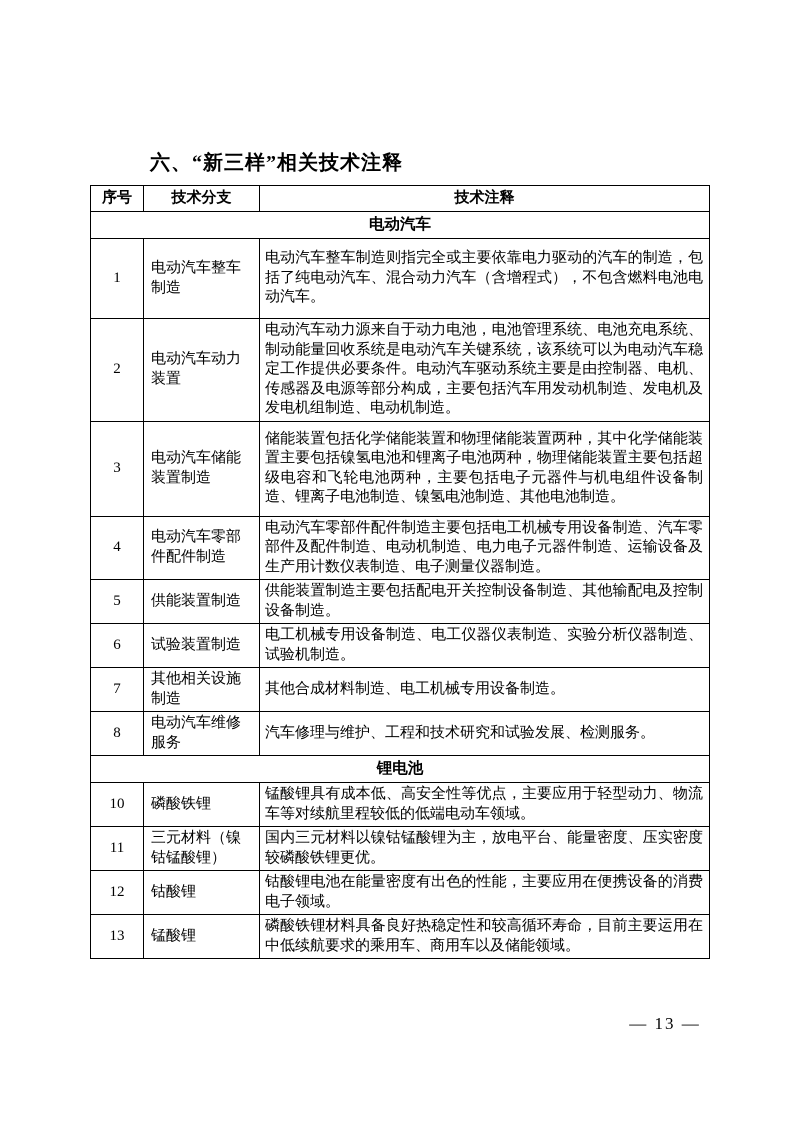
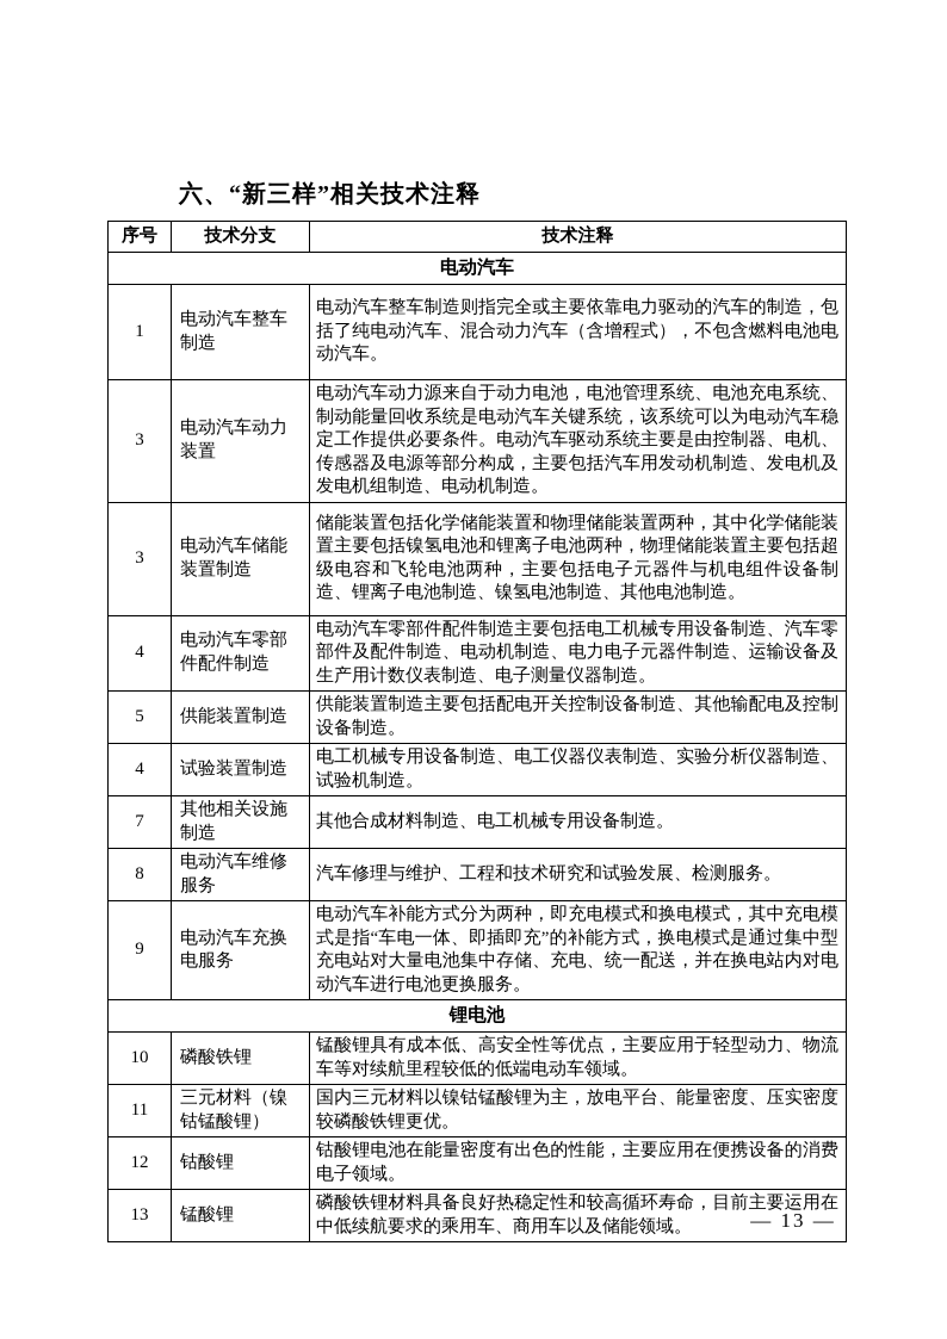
  六、“新三样”相关技术注释
  序号	技术分支	技术注释
  电动汽车
  1	电动汽车整车制造	电动汽车整车制造则指完全或主要依靠电力驱动的汽车的制造，包括了纯电动汽车、混合动力汽车（含增程式），不包含燃料电池电动汽车。
- 2	电动汽车动力装置	电动汽车动力源来自于动力电池，电池管理系统、电池充电系统、制动能量回收系统是电动汽车关键系统，该系统可以为电动汽车稳定工作提供必要条件。电动汽车驱动系统主要是由控制器、电机、传感器及电源等部分构成，主要包括汽车用发动机制造、发电机及发电机组制造、电动机制造。
+ 3	电动汽车动力装置	电动汽车动力源来自于动力电池，电池管理系统、电池充电系统、制动能量回收系统是电动汽车关键系统，该系统可以为电动汽车稳定工作提供必要条件。电动汽车驱动系统主要是由控制器、电机、传感器及电源等部分构成，主要包括汽车用发动机制造、发电机及发电机组制造、电动机制造。
  3	电动汽车储能装置制造	储能装置包括化学储能装置和物理储能装置两种，其中化学储能装置主要包括镍氢电池和锂离子电池两种，物理储能装置主要包括超级电容和飞轮电池两种，主要包括电子元器件与机电组件设备制造、锂离子电池制造、镍氢电池制造、其他电池制造。
  4	电动汽车零部件配件制造	电动汽车零部件配件制造主要包括电工机械专用设备制造、汽车零部件及配件制造、电动机制造、电力电子元器件制造、运输设备及生产用计数仪表制造、电子测量仪器制造。
  5	供能装置制造	供能装置制造主要包括配电开关控制设备制造、其他输配电及控制设备制造。
- 6	试验装置制造	电工机械专用设备制造、电工仪器仪表制造、实验分析仪器制造、试验机制造。
+ 4	试验装置制造	电工机械专用设备制造、电工仪器仪表制造、实验分析仪器制造、试验机制造。
  7	其他相关设施制造	其他合成材料制造、电工机械专用设备制造。
  8	电动汽车维修服务	汽车修理与维护、工程和技术研究和试验发展、检测服务。
+ 9	电动汽车充换电服务	电动汽车补能方式分为两种，即充电模式和换电模式，其中充电模式是指“车电一体、即插即充”的补能方式，换电模式是通过集中型充电站对大量电池集中存储、充电、统一配送，并在换电站内对电动汽车进行电池更换服务。
  锂电池
  10	磷酸铁锂	锰酸锂具有成本低、高安全性等优点，主要应用于轻型动力、物流车等对续航里程较低的低端电动车领域。
  11	三元材料（镍钴锰酸锂）	国内三元材料以镍钴锰酸锂为主，放电平台、能量密度、压实密度较磷酸铁锂更优。
  12	钴酸锂	钴酸锂电池在能量密度有出色的性能，主要应用在便携设备的消费电子领域。
  13	锰酸锂	磷酸铁锂材料具备良好热稳定性和较高循环寿命，目前主要运用在中低续航要求的乘用车、商用车以及储能领域。
  — 13 —
